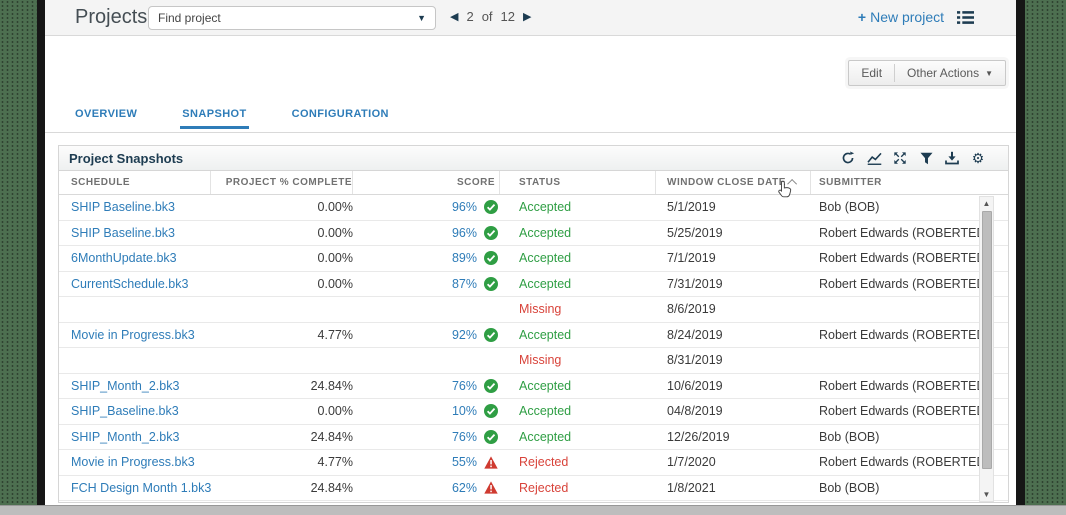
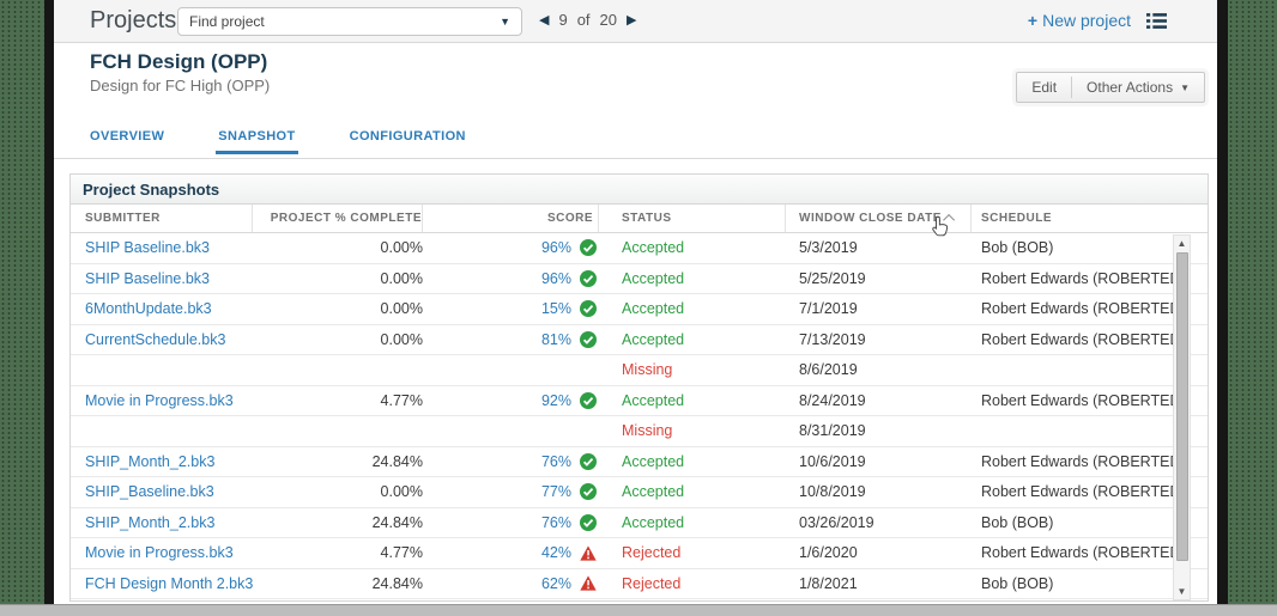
  Projects
  Find project
  ▼
  ◀
- 2
+ 9
  of
- 12
+ 20
  ▶
  + New project
+ FCH Design (OPP)
+ Design for FC High (OPP)
  Edit
  Other Actions
  ▼
  OVERVIEW SNAPSHOT CONFIGURATION
  Project Snapshots
- ⚙
- SCHEDULE
+ SUBMITTER
  PROJECT % COMPLETE
  SCORE
  STATUS
  WINDOW CLOSE DAT
- SUBMITTER
+ SCHEDULE
  SHIP Baseline.bk3
  0.00%
  96%
  Accepted
- 5/1/2019
+ 5/3/2019
  Bob (BOB)
  SHIP Baseline.bk3
  0.00%
  96%
  Accepted
  5/25/2019
  Robert Edwards (ROBERTE
  6MonthUpdate.bk3
  0.00%
- 89%
+ 15%
  Accepted
  7/1/2019
  Robert Edwards (ROBERTE
  CurrentSchedule.bk3
  0.00%
- 87%
+ 81%
  Accepted
- 7/31/2019
+ 7/13/2019
  Robert Edwards (ROBERTE
  Missing
  8/6/2019
  Movie in Progress.bk3
  4.77%
  92%
  Accepted
  8/24/2019
  Robert Edwards (ROBERTE
  Missing
  8/31/2019
  SHIP_Month_2.bk3
  24.84%
  76%
  Accepted
  10/6/2019
  Robert Edwards (ROBERTE
  SHIP_Baseline.bk3
  0.00%
- 10%
+ 77%
  Accepted
- 04/8/2019
+ 10/8/2019
  Robert Edwards (ROBERTE
  SHIP_Month_2.bk3
  24.84%
  76%
  Accepted
- 12/26/2019
+ 03/26/2019
  Bob (BOB)
  Movie in Progress.bk3
  4.77%
- 55%
+ 42%
  Rejected
- 1/7/2020
+ 1/6/2020
  Robert Edwards (ROBERTE
- FCH Design Month 1.bk3
+ FCH Design Month 2.bk3
  24.84%
  62%
  Rejected
  1/8/2021
  Bob (BOB)
  ▲
  ▼
